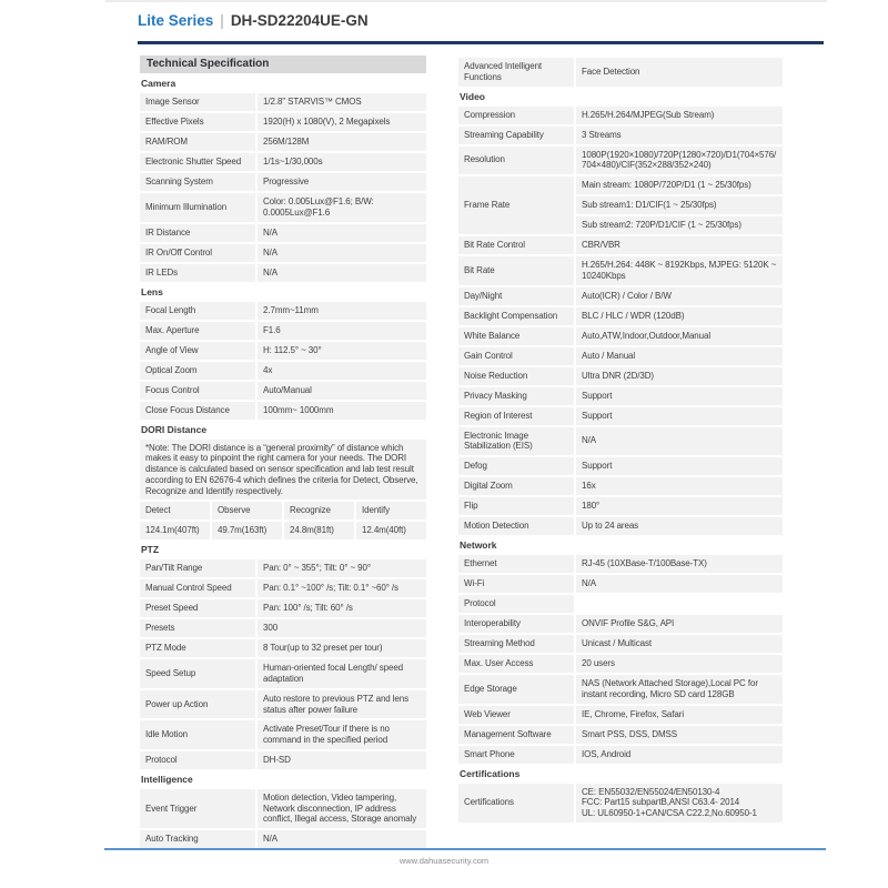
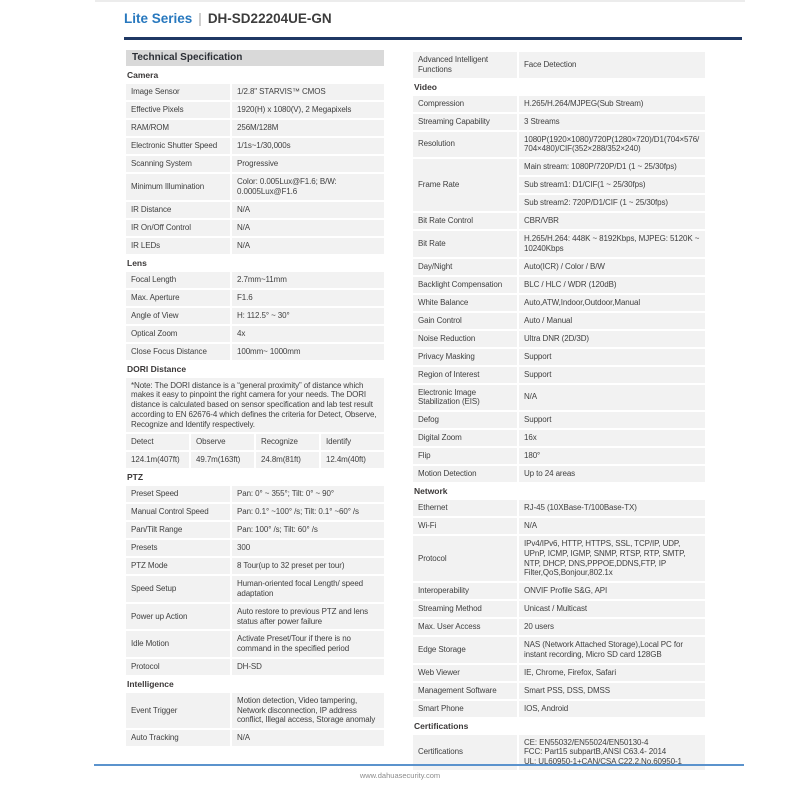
  Lite Series | DH-SD22204UE-GN
  Technical Specification
  Camera
  Image Sensor
  1/2.8" STARVIS™ CMOS
  Effective Pixels
  1920(H) x 1080(V), 2 Megapixels
  RAM/ROM
  256M/128M
  Electronic Shutter Speed
  1/1s~1/30,000s
  Scanning System
  Progressive
  Minimum Illumination
  Color: 0.005Lux@F1.6; B/W: 0.0005Lux@F1.6
  IR Distance
  N/A
  IR On/Off Control
  N/A
  IR LEDs
  N/A
  Lens
  Focal Length
  2.7mm~11mm
  Max. Aperture
  F1.6
  Angle of View
  H: 112.5° ~ 30°
  Optical Zoom
  4x
- Focus Control
- Auto/Manual
  Close Focus Distance
  100mm~ 1000mm
  DORI Distance
  *Note: The DORI distance is a “general proximity” of distance which makes it easy to pinpoint the right camera for your needs. The DORI distance is calculated based on sensor specification and lab test result according to EN 62676-4 which defines the criteria for Detect, Observe, Recognize and Identify respectively.
  Detect
  Observe
  Recognize
  Identify
  124.1m(407ft)
  49.7m(163ft)
  24.8m(81ft)
  12.4m(40ft)
  PTZ
- Pan/Tilt Range
+ Preset Speed
  Pan: 0° ~ 355°; Tilt: 0° ~ 90°
  Manual Control Speed
  Pan: 0.1° ~100° /s; Tilt: 0.1° ~60° /s
- Preset Speed
+ Pan/Tilt Range
  Pan: 100° /s; Tilt: 60° /s
  Presets
  300
  PTZ Mode
  8 Tour(up to 32 preset per tour)
  Speed Setup
  Human-oriented focal Length/ speed adaptation
  Power up Action
  Auto restore to previous PTZ and lens status after power failure
  Idle Motion
  Activate Preset/Tour if there is no command in the specified period
  Protocol
  DH-SD
  Intelligence
  Event Trigger
  Motion detection, Video tampering, Network disconnection, IP address conflict, Illegal access, Storage anomaly
  Auto Tracking
  N/A
  Advanced Intelligent Functions
  Face Detection
  Video
  Compression
  H.265/H.264/MJPEG(Sub Stream)
  Streaming Capability
  3 Streams
  Resolution
  1080P(1920×1080)/720P(1280×720)/D1(704×576/704×480)/CIF(352×288/352×240)
  Frame Rate
  Main stream: 1080P/720P/D1 (1 ~ 25/30fps)
  Sub stream1: D1/CIF(1 ~ 25/30fps)
  Sub stream2: 720P/D1/CIF (1 ~ 25/30fps)
  Bit Rate Control
  CBR/VBR
  Bit Rate
  H.265/H.264: 448K ~ 8192Kbps, MJPEG: 5120K ~ 10240Kbps
  Day/Night
  Auto(ICR) / Color / B/W
  Backlight Compensation
  BLC / HLC / WDR (120dB)
  White Balance
  Auto,ATW,Indoor,Outdoor,Manual
  Gain Control
  Auto / Manual
  Noise Reduction
  Ultra DNR (2D/3D)
  Privacy Masking
  Support
  Region of Interest
  Support
  Electronic Image Stabilization (EIS)
  N/A
  Defog
  Support
  Digital Zoom
  16x
  Flip
  180°
  Motion Detection
  Up to 24 areas
  Network
  Ethernet
  RJ-45 (10XBase-T/100Base-TX)
  Wi-Fi
  N/A
  Protocol
+ IPv4/IPv6, HTTP, HTTPS, SSL, TCP/IP, UDP, UPnP, ICMP, IGMP, SNMP, RTSP, RTP, SMTP, NTP, DHCP, DNS,PPPOE,DDNS,FTP, IP Filter,QoS,Bonjour,802.1x
  Interoperability
  ONVIF Profile S&G, API
  Streaming Method
  Unicast / Multicast
  Max. User Access
  20 users
  Edge Storage
  NAS (Network Attached Storage),Local PC for instant recording, Micro SD card 128GB
  Web Viewer
  IE, Chrome, Firefox, Safari
  Management Software
  Smart PSS, DSS, DMSS
  Smart Phone
  IOS, Android
  Certifications
  Certifications
  CE: EN55032/EN55024/EN50130-4
  FCC: Part15 subpartB,ANSI C63.4- 2014
  UL: UL60950-1+CAN/CSA C22.2,No.60950-1
  www.dahuasecurity.com
